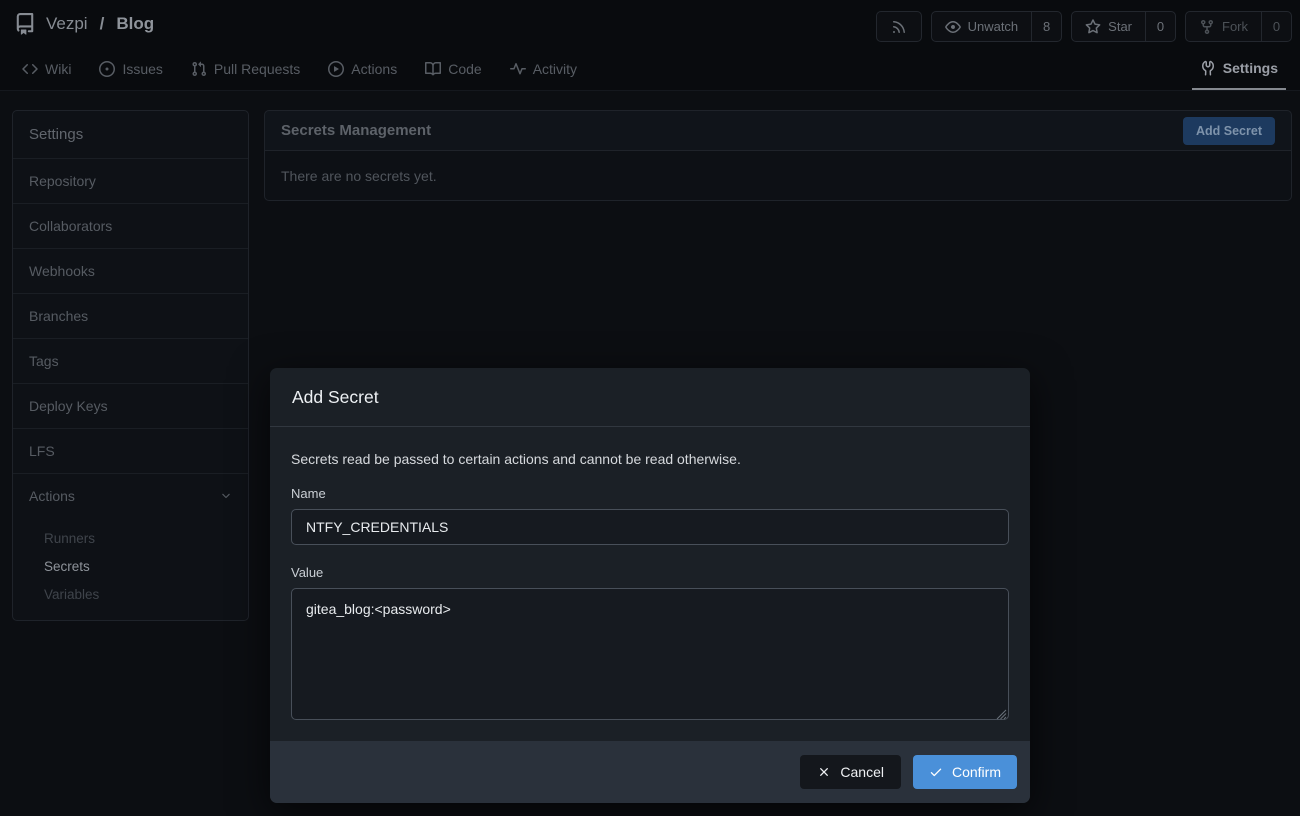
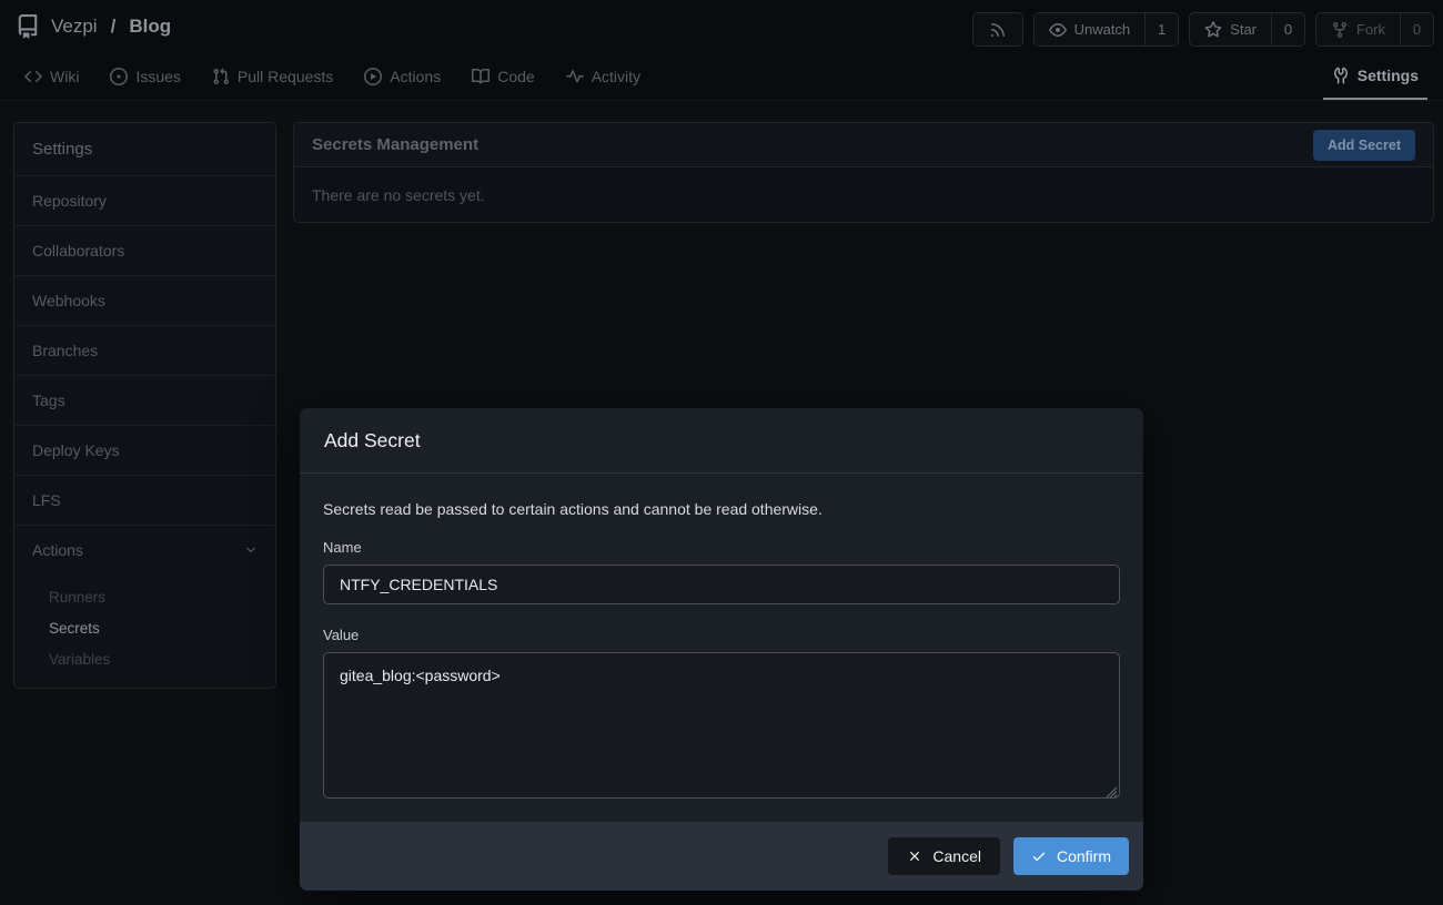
  Vezpi
  /
  Blog
  Unwatch
- 8
+ 1
  Star
  0
  Fork
  0
  Wiki
  Issues
  Pull Requests
  Actions
  Code
  Activity
  Settings
  Settings
  Repository
  Collaborators
  Webhooks
  Branches
  Tags
  Deploy Keys
  LFS
  Actions
  Runners
  Secrets
  Variables
  Secrets Management
  Add Secret
  There are no secrets yet.
  Add Secret
  Secrets read be passed to certain actions and cannot be read otherwise.
  Name
  NTFY_CREDENTIALS
  Value
  gitea_blog:<password>
  Cancel
  Confirm
